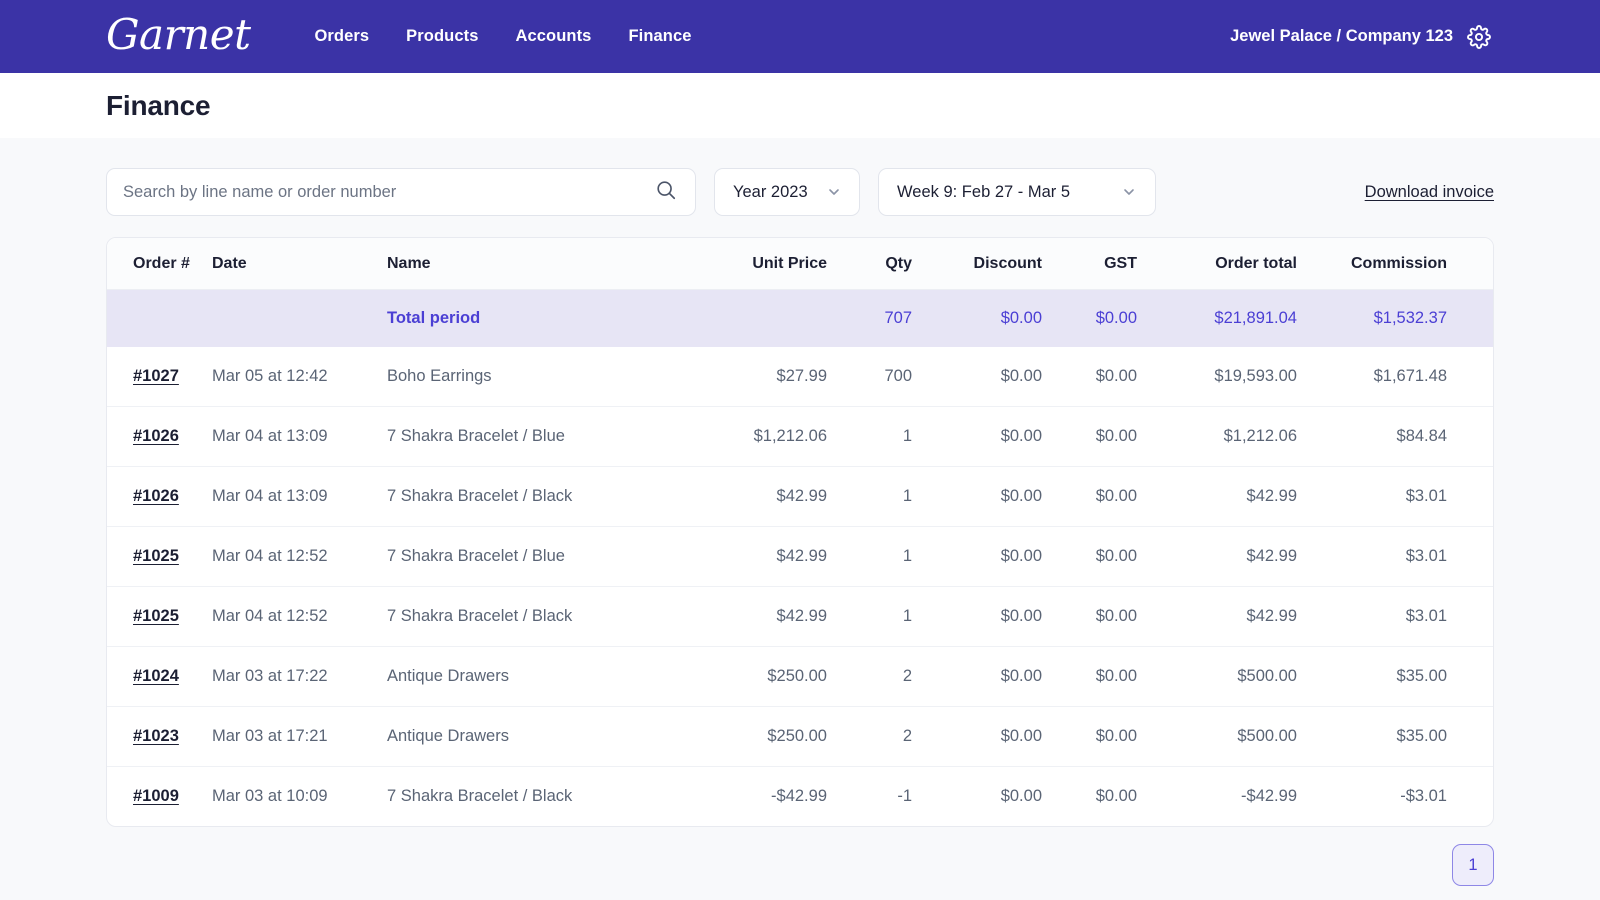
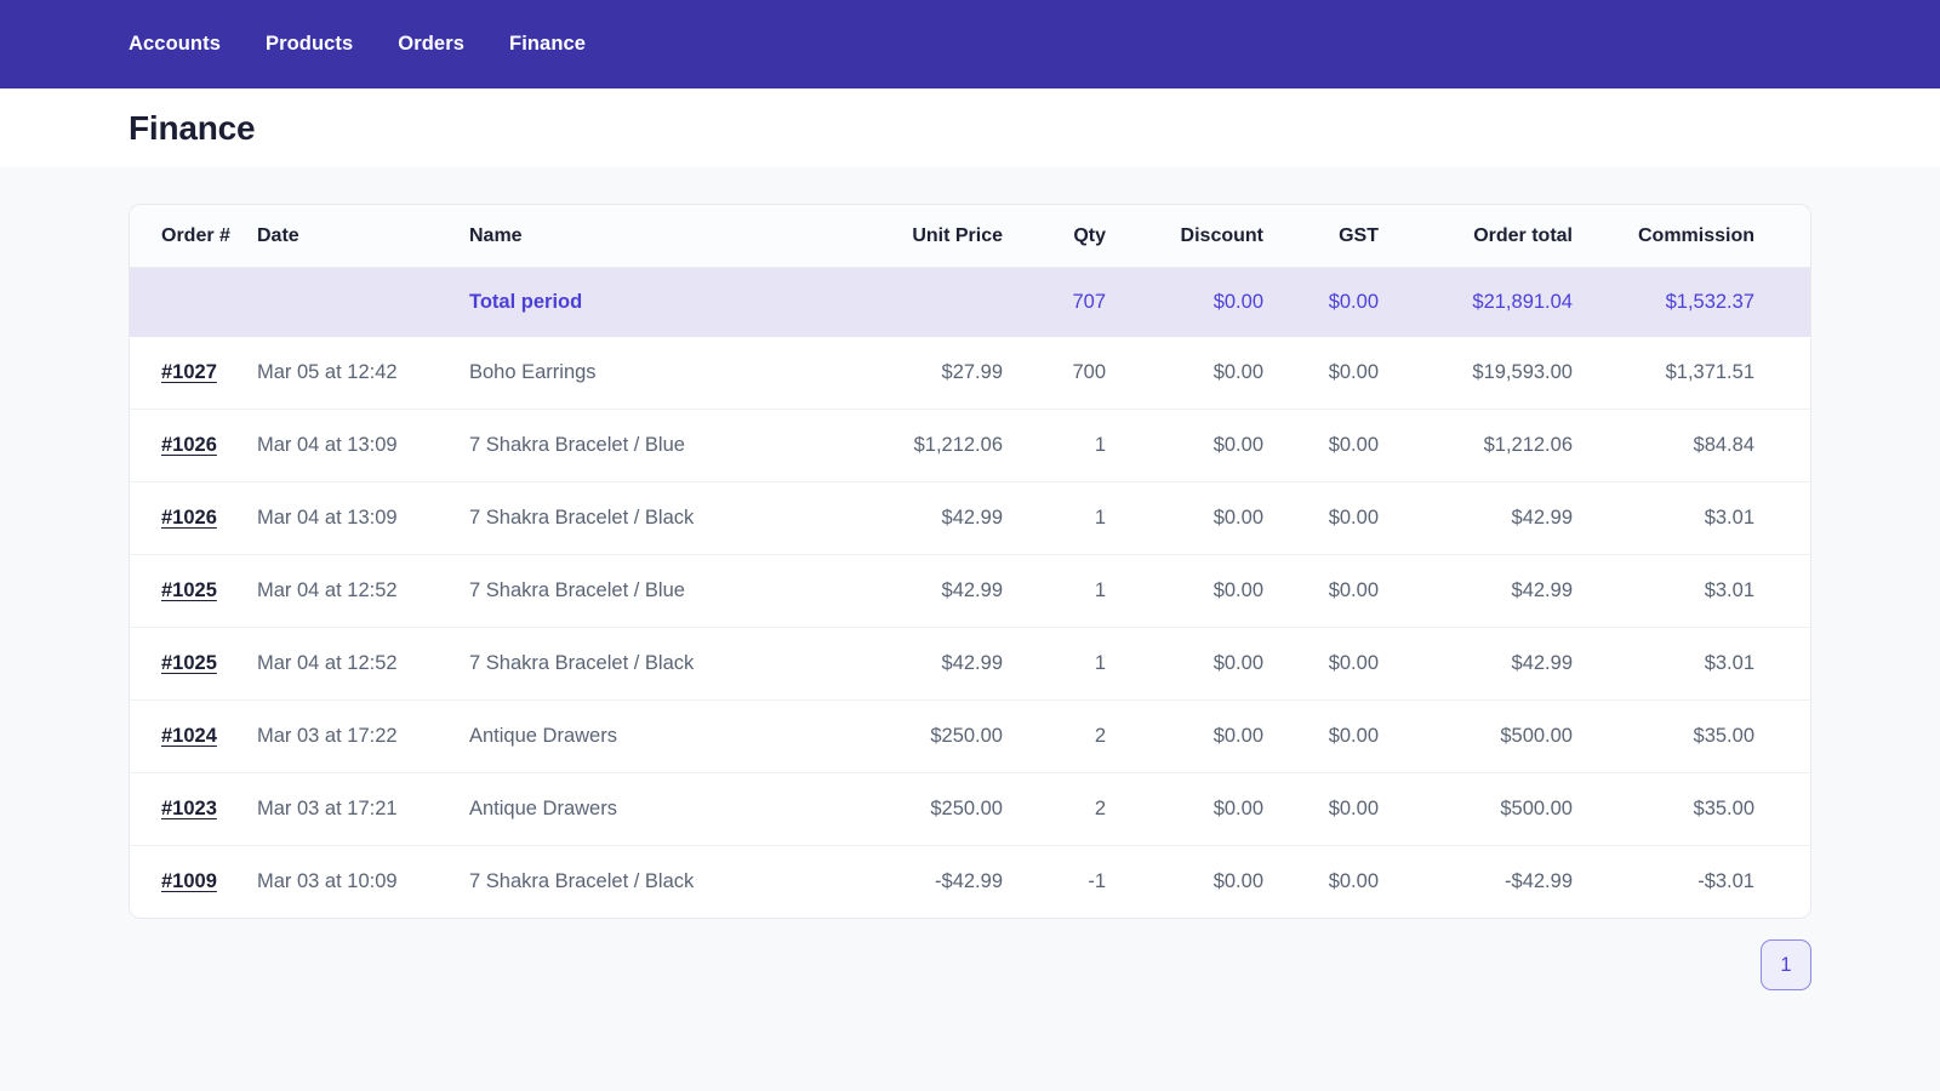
- Garnet
- Orders
+ Accounts
  Products
- Accounts
+ Orders
  Finance
- Jewel Palace / Company 123
  Finance
- Search by line name or order number
- Year 2023
- Week 9: Feb 27 - Mar 5
- Download invoice
  Order #	Date	Name	Unit Price	Qty	Discount	GST	Order total	Commission
  		Total period		707	$0.00	$0.00	$21,891.04	$1,532.37
- #1027	Mar 05 at 12:42	Boho Earrings	$27.99	700	$0.00	$0.00	$19,593.00	$1,671.48
+ #1027	Mar 05 at 12:42	Boho Earrings	$27.99	700	$0.00	$0.00	$19,593.00	$1,371.51
  #1026	Mar 04 at 13:09	7 Shakra Bracelet / Blue	$1,212.06	1	$0.00	$0.00	$1,212.06	$84.84
  #1026	Mar 04 at 13:09	7 Shakra Bracelet / Black	$42.99	1	$0.00	$0.00	$42.99	$3.01
  #1025	Mar 04 at 12:52	7 Shakra Bracelet / Blue	$42.99	1	$0.00	$0.00	$42.99	$3.01
  #1025	Mar 04 at 12:52	7 Shakra Bracelet / Black	$42.99	1	$0.00	$0.00	$42.99	$3.01
  #1024	Mar 03 at 17:22	Antique Drawers	$250.00	2	$0.00	$0.00	$500.00	$35.00
  #1023	Mar 03 at 17:21	Antique Drawers	$250.00	2	$0.00	$0.00	$500.00	$35.00
  #1009	Mar 03 at 10:09	7 Shakra Bracelet / Black	-$42.99	-1	$0.00	$0.00	-$42.99	-$3.01
  1
